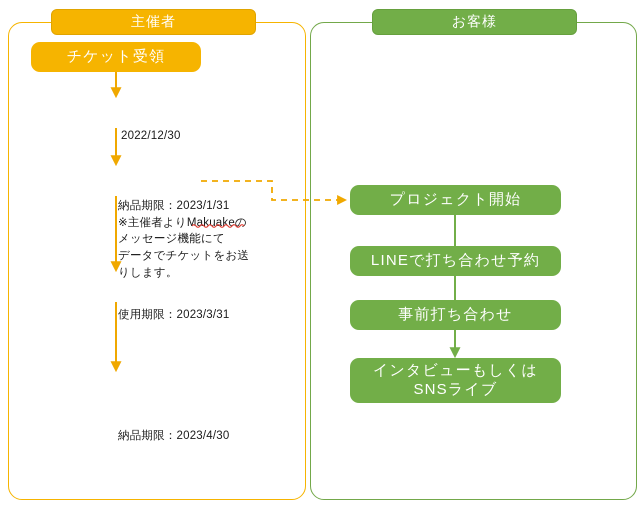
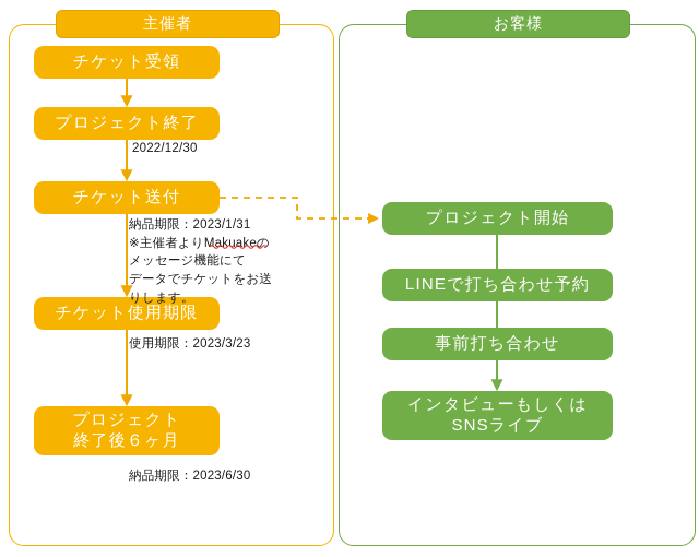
  主催者
  お客様
  チケット受領
+ プロジェクト終了
+ チケット送付
+ チケット使用期限
+ プロジェクト
+ 終了後６ヶ月
  プロジェクト開始
  LINEで打ち合わせ予約
  事前打ち合わせ
  インタビューもしくは
  SNSライブ
  2022/12/30
  納品期限：2023/1/31
  ※主催者よりMakuakeの
  メッセージ機能にて
  データでチケットをお送
  りします。
- 使用期限：2023/3/31
+ 使用期限：2023/3/23
- 納品期限：2023/4/30
+ 納品期限：2023/6/30
